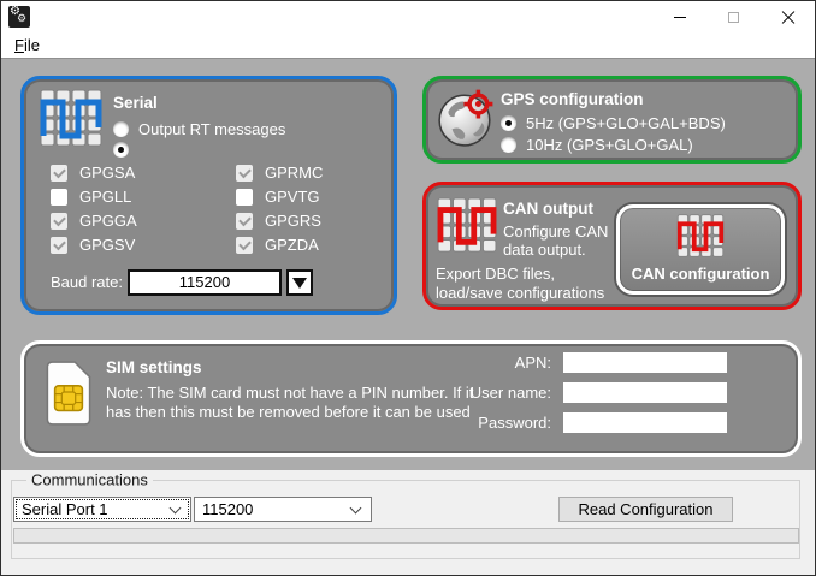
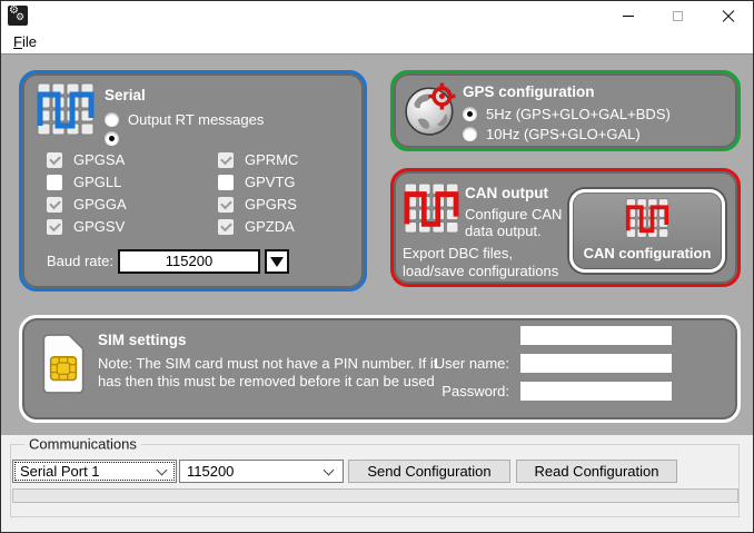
  ⚙
  ⚙
  File
  Serial
  Output RT messages
  GPGSA
  GPGLL
  GPGGA
  GPGSV
  GPRMC
  GPVTG
  GPGRS
  GPZDA
  Baud rate:
  115200
  GPS configuration
  5Hz (GPS+GLO+GAL+BDS)
  10Hz (GPS+GLO+GAL)
  CAN output
  Configure CAN
  data output.
  Export DBC files,
  load/save configurations
  CAN configuration
  SIM settings
  Note: The SIM card must not have a PIN number. If it
  has then this must be removed before it can be used
- APN:
  User name:
  Password:
  Communications
  Serial Port 1
  115200
+ Send Configuration
  Read Configuration
